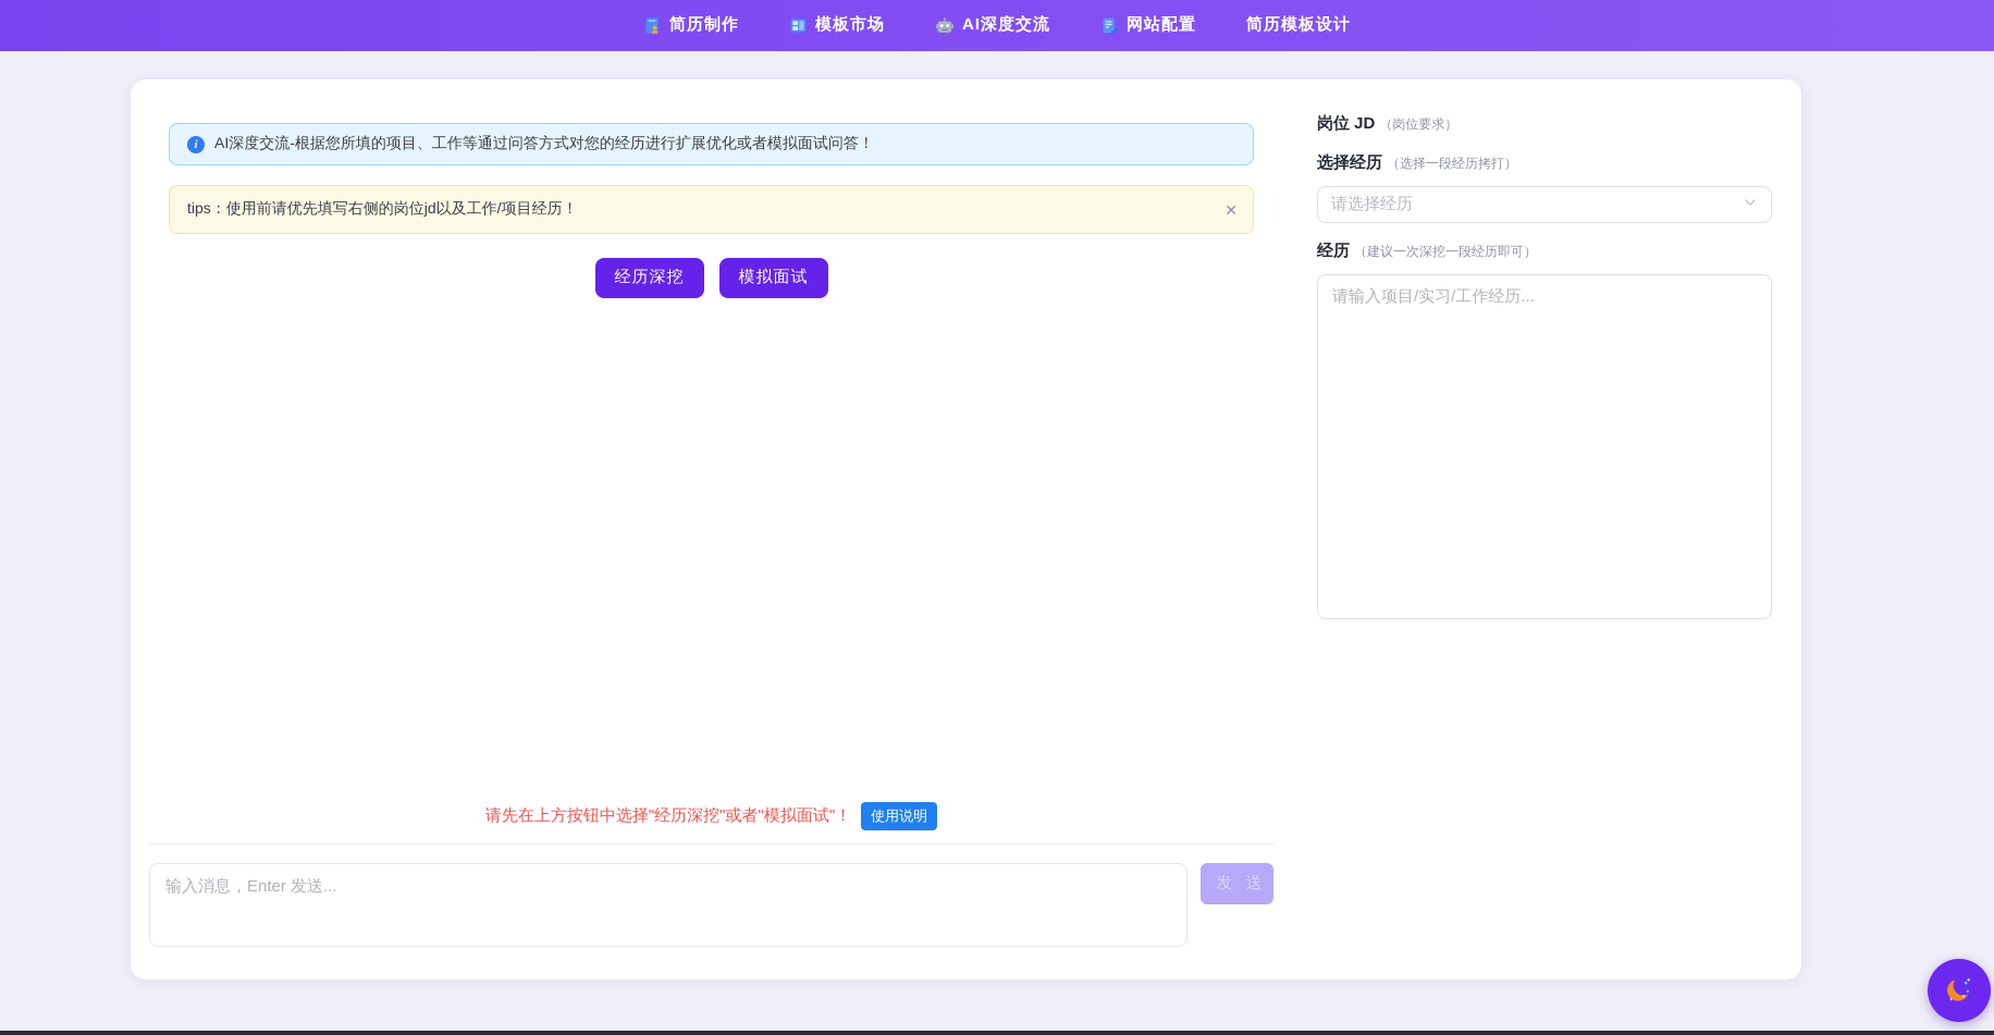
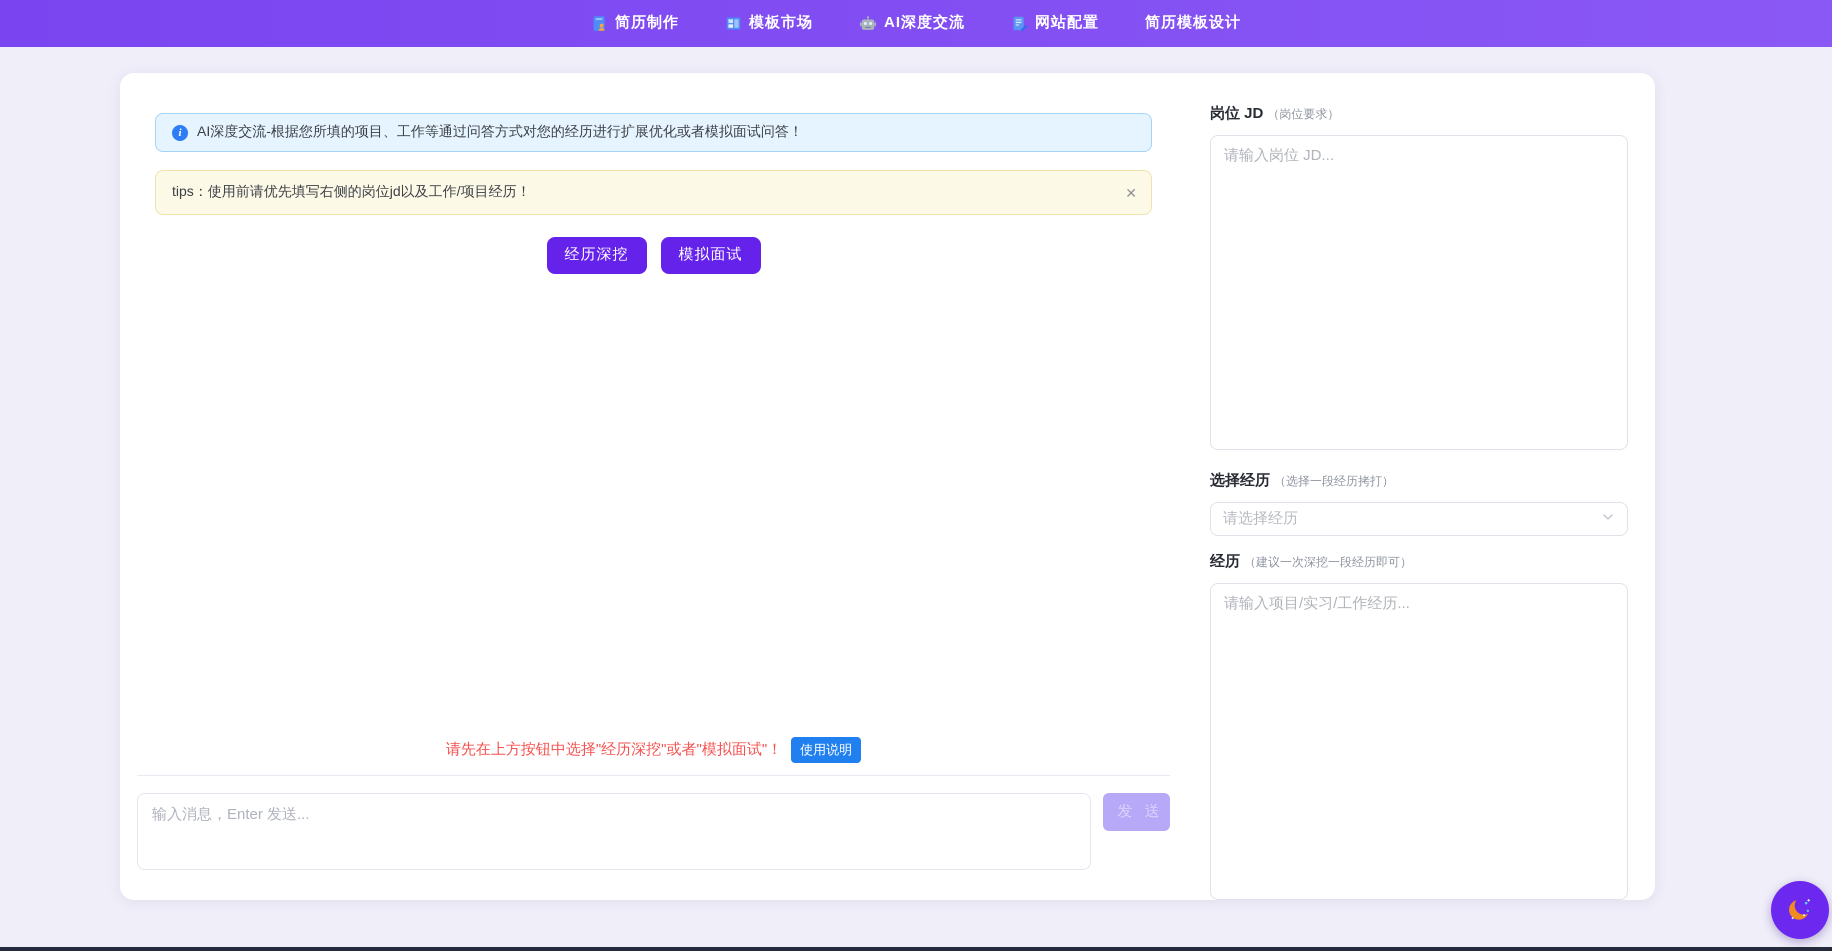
  简历制作
  模板市场
  AI深度交流
  网站配置
  简历模板设计
  i
  AI深度交流-根据您所填的项目、工作等通过问答方式对您的经历进行扩展优化或者模拟面试问答！
  tips：使用前请优先填写右侧的岗位jd以及工作/项目经历！
  ✕
  经历深挖
  模拟面试
  请先在上方按钮中选择"经历深挖"或者"模拟面试"！
  使用说明
  输入消息，Enter 发送...
  发 送
  岗位 JD
  （岗位要求）
+ 请输入岗位 JD...
  选择经历
  （选择一段经历拷打）
  请选择经历
  经历
  （建议一次深挖一段经历即可）
  请输入项目/实习/工作经历...
